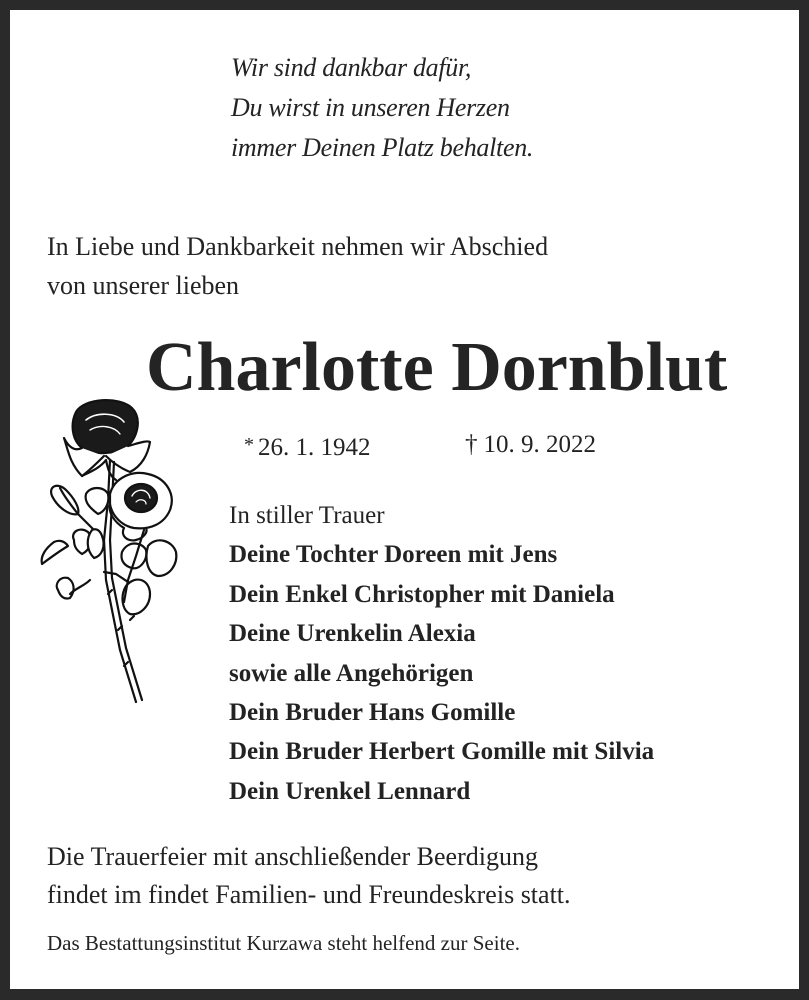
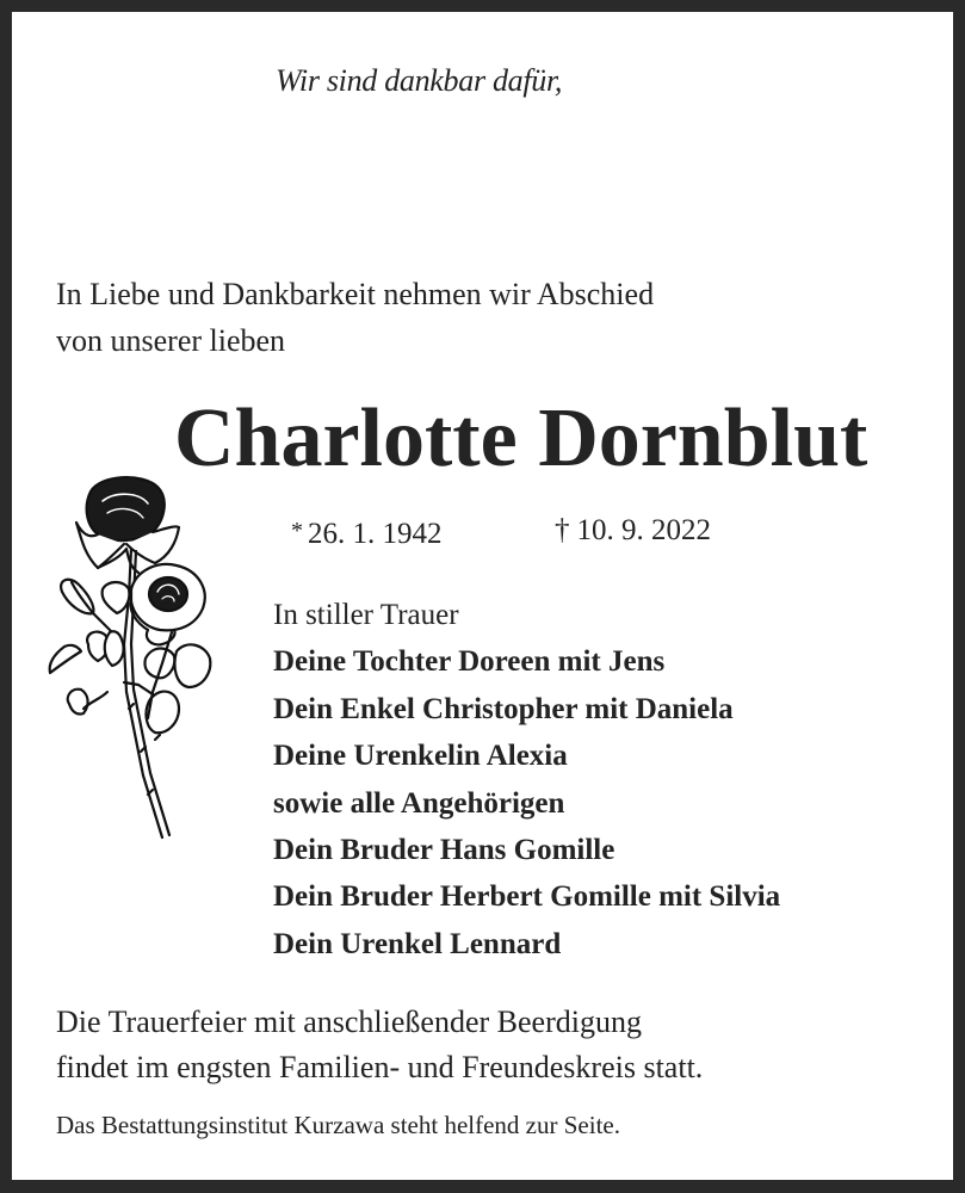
  Wir sind dankbar dafür,
- Du wirst in unseren Herzen
- immer Deinen Platz behalten.
  In Liebe und Dankbarkeit nehmen wir Abschied
  von unserer lieben
  Charlotte Dornblut
  * 26. 1. 1942
  † 10. 9. 2022
  In stiller Trauer
  Deine Tochter Doreen mit Jens
  Dein Enkel Christopher mit Daniela
  Deine Urenkelin Alexia
  sowie alle Angehörigen
  Dein Bruder Hans Gomille
  Dein Bruder Herbert Gomille mit Silvia
  Dein Urenkel Lennard
  Die Trauerfeier mit anschließender Beerdigung
- findet im findet Familien- und Freundeskreis statt.
+ findet im engsten Familien- und Freundeskreis statt.
  Das Bestattungsinstitut Kurzawa steht helfend zur Seite.
